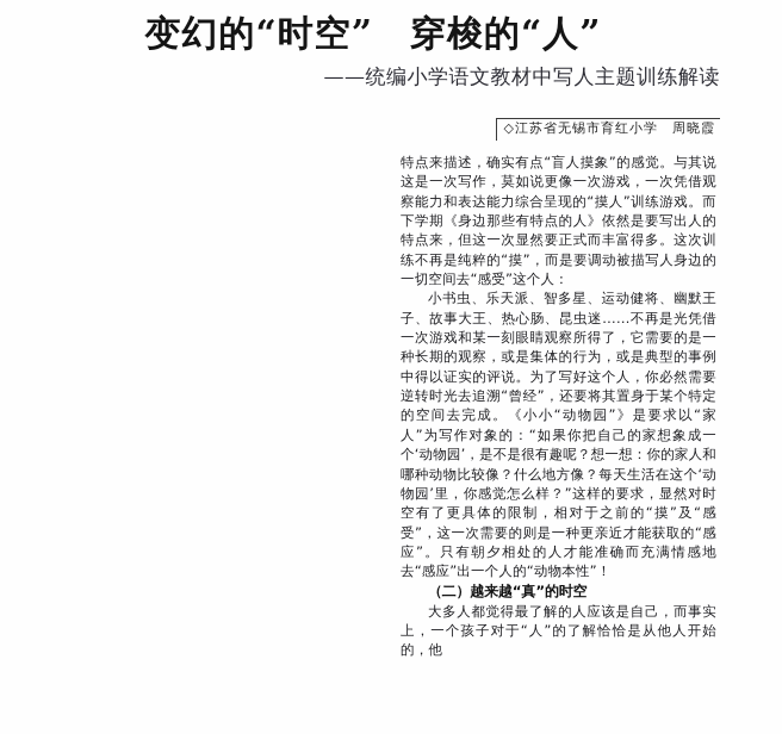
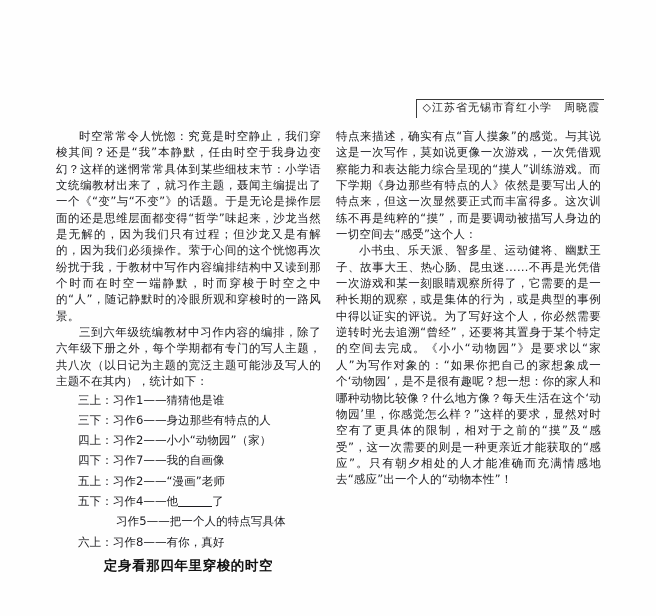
- 变幻的“时空” 穿梭的“人”
- ——统编小学语文教材中写人主题训练解读
  ◇江苏省无锡市育红小学 周晓霞
+ 时空常常令人恍惚：究竟是时空静止，我们穿梭其间？还是“我”本静默，任由时空于我身边变幻？这样的迷惘常常具体到某些细枝末节：小学语文统编教材出来了，就习作主题，聂闻主编提出了一个《“变”与“不变”》的话题。于是无论是操作层面的还是思维层面都变得“哲学”味起来，沙龙当然是无解的，因为我们只有过程；但沙龙又是有解的，因为我们必须操作。萦于心间的这个恍惚再次纷扰于我，于教材中写作内容编排结构中又读到那个时而在时空一端静默，时而穿梭于时空之中的“人”，随记静默时的冷眼所观和穿梭时的一路风景。
+ 三到六年级统编教材中习作内容的编排，除了六年级下册之外，每个学期都有专门的写人主题，共八次（以日记为主题的宽泛主题可能涉及写人的主题不在其内），统计如下：
+ 三上：习作1——猜猜他是谁
+ 三下：习作6——身边那些有特点的人
+ 四上：习作2——小小“动物园”（家）
+ 四下：习作7——我的自画像
+ 五上：习作2——“漫画”老师
+ 五下：习作4——他 了
+ 习作5——把一个人的特点写具体
+ 六上：习作8——有你，真好
+ 定身看那四年里穿梭的时空
  特点来描述，确实有点“盲人摸象”的感觉。与其说这是一次写作，莫如说更像一次游戏，一次凭借观察能力和表达能力综合呈现的“摸人”训练游戏。而下学期《身边那些有特点的人》依然是要写出人的特点来，但这一次显然要正式而丰富得多。这次训练不再是纯粹的“摸”，而是要调动被描写人身边的一切空间去“感受”这个人：
  小书虫、乐天派、智多星、运动健将、幽默王子、故事大王、热心肠、昆虫迷……不再是光凭借一次游戏和某一刻眼睛观察所得了，它需要的是一种长期的观察，或是集体的行为，或是典型的事例中得以证实的评说。为了写好这个人，你必然需要逆转时光去追溯“曾经”，还要将其置身于某个特定的空间去完成。《小小“动物园”》是要求以“家人”为写作对象的：“如果你把自己的家想象成一个‘动物园’，是不是很有趣呢？想一想：你的家人和哪种动物比较像？什么地方像？每天生活在这个‘动物园’里，你感觉怎么样？”这样的要求，显然对时空有了更具体的限制，相对于之前的“摸”及“感受”，这一次需要的则是一种更亲近才能获取的“感应”。只有朝夕相处的人才能准确而充满情感地去“感应”出一个人的“动物本性”！
- （二）越来越“真”的时空
- 大多人都觉得最了解的人应该是自己，而事实上，一个孩子对于“人”的了解恰恰是从他人开始的，他
